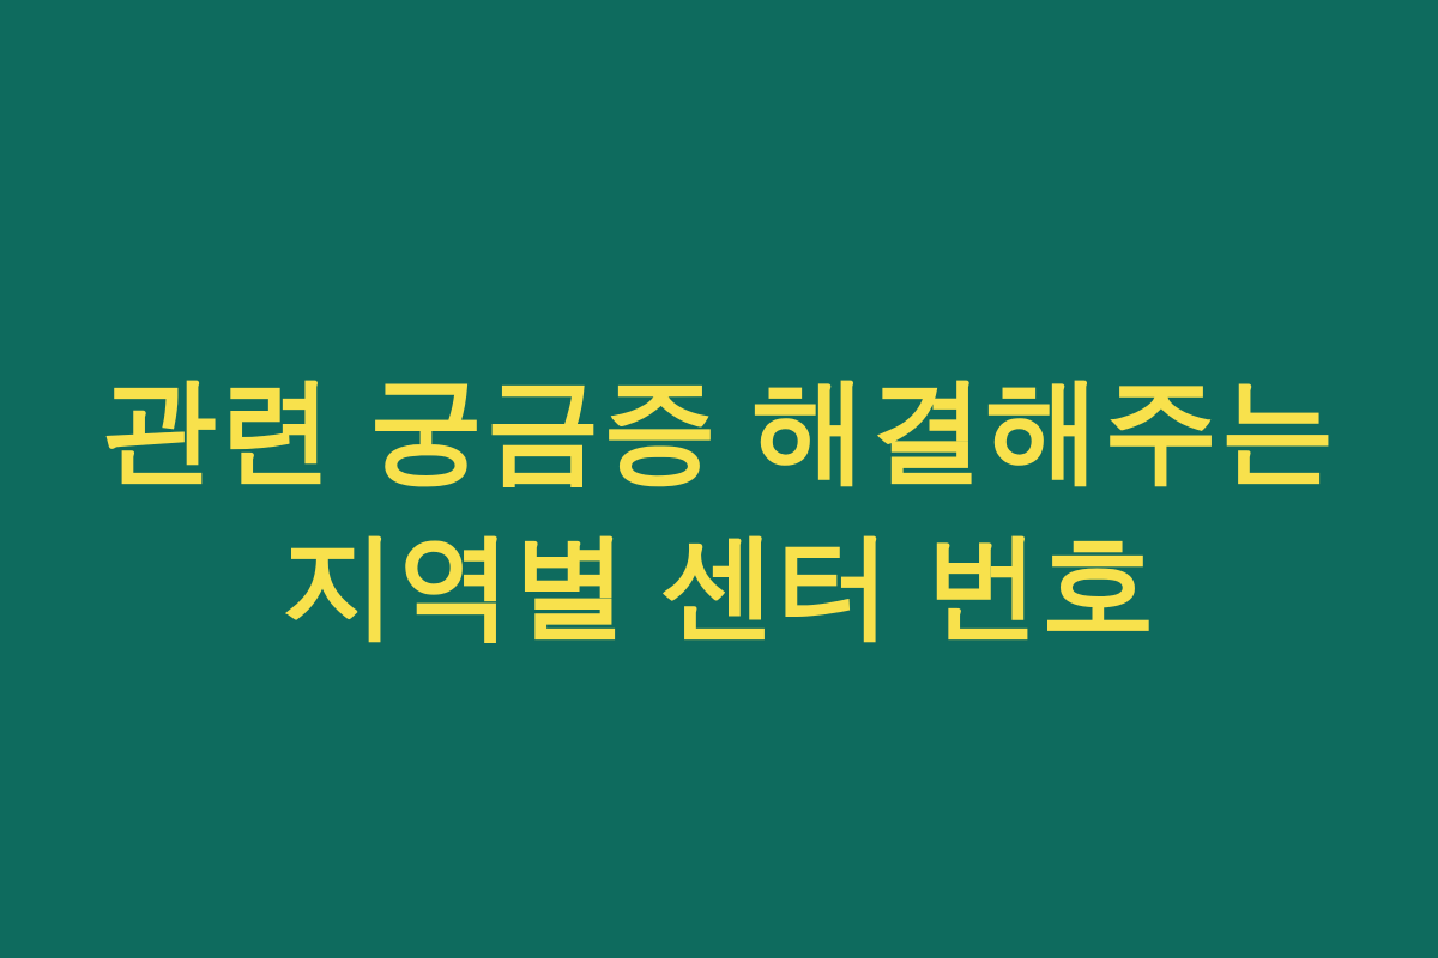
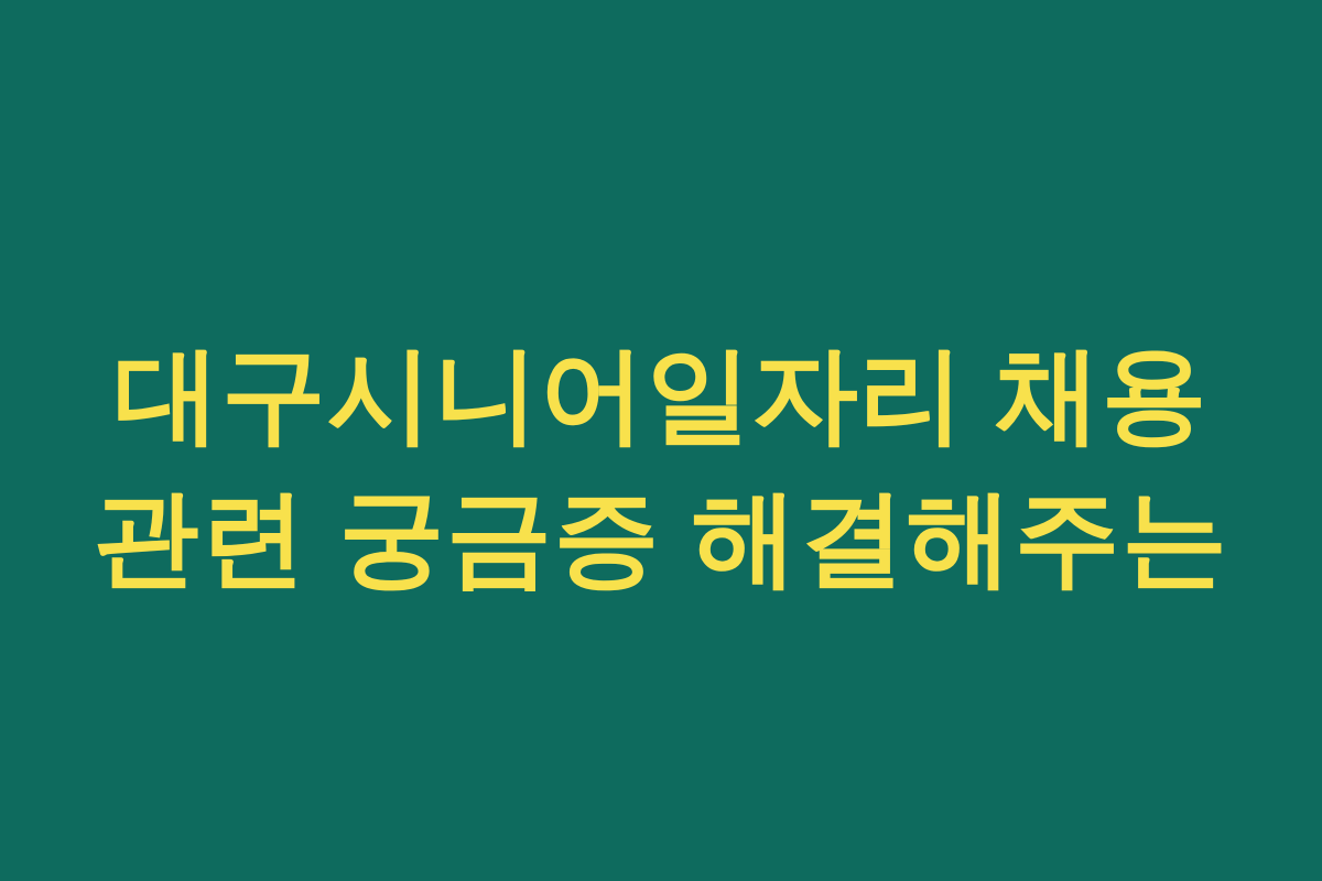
+ 대구시니어일자리 채용
  관련 궁금증 해결해주는
- 지역별 센터 번호
